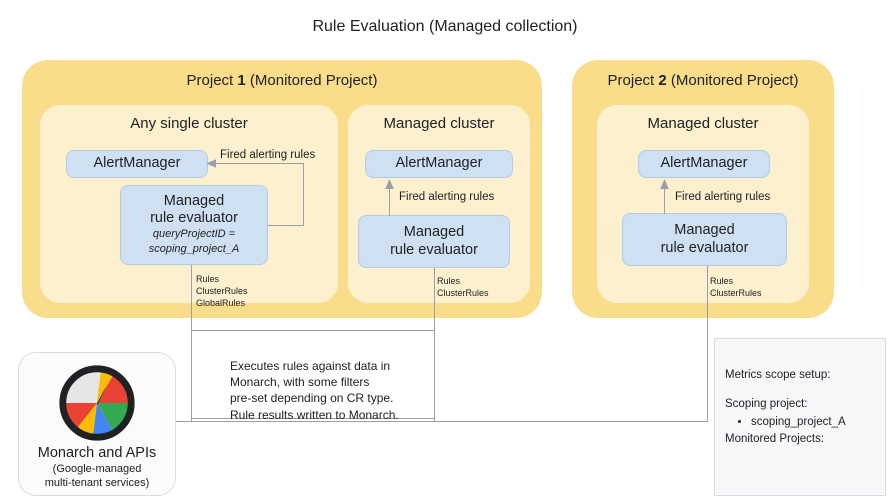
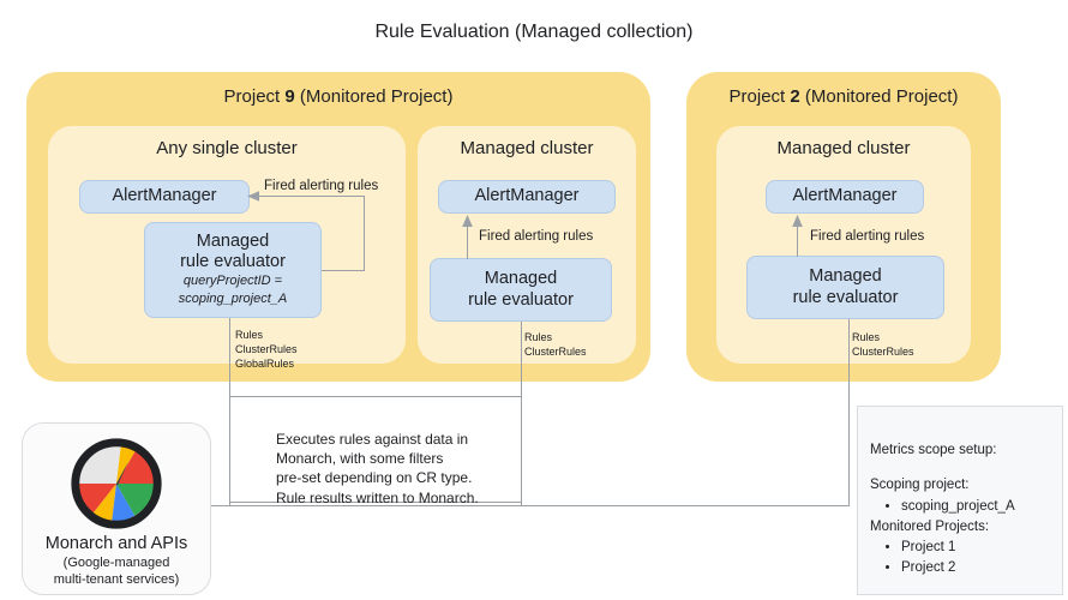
  Rule Evaluation (Managed collection)
- Project 1 (Monitored Project)
+ Project 9 (Monitored Project)
  Any single cluster
  AlertManager
  Managed
  rule evaluator
  queryProjectID =
  scoping_project_A
  Fired alerting rules
  Rules
  ClusterRules
  GlobalRules
  Managed cluster
  AlertManager
  Managed
  rule evaluator
  Fired alerting rules
  Rules
  ClusterRules
  Project 2 (Monitored Project)
  Managed cluster
  AlertManager
  Managed
  rule evaluator
  Fired alerting rules
  Rules
  ClusterRules
  Executes rules against data in
  Monarch, with some filters
  pre-set depending on CR type.
  Rule results written to Monarch.
  Monarch and APIs
  (Google-managed
  multi-tenant services)
  Metrics scope setup:
  Scoping project:
  scoping_project_A
  Monitored Projects:
+ Project 1
+ Project 2
